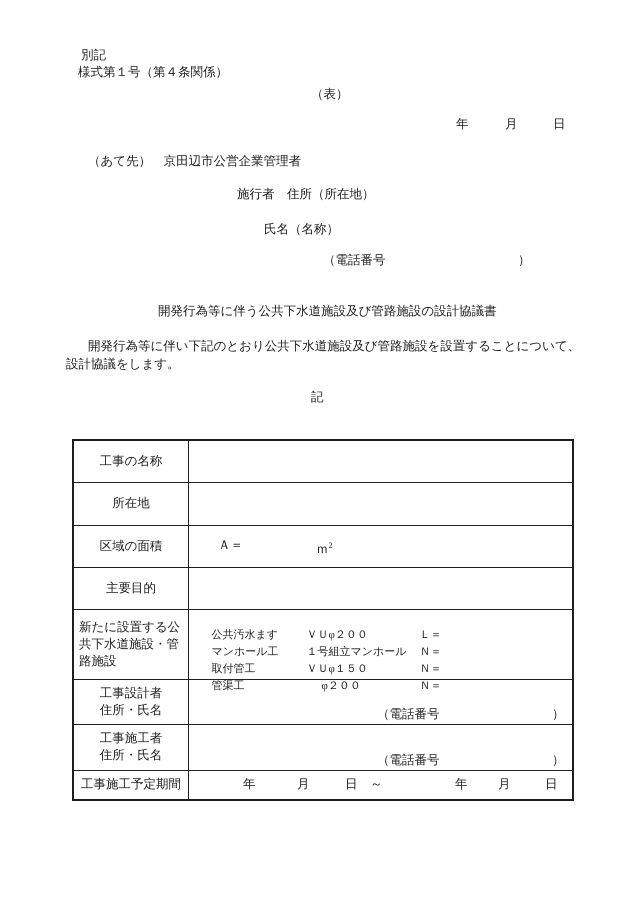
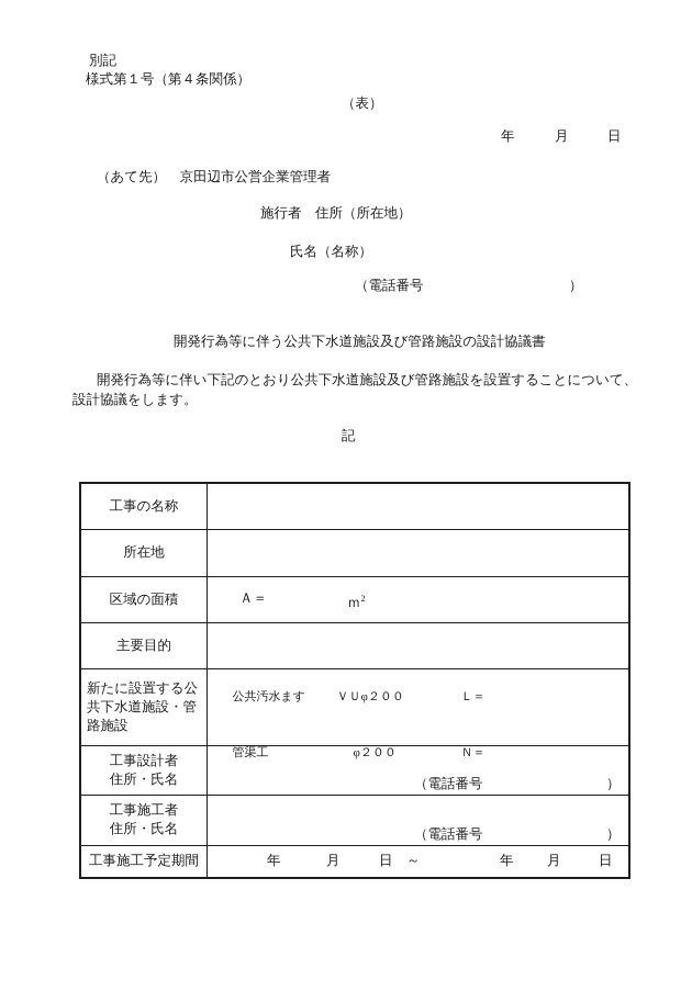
  別記
  様式第１号（第４条関係）
  （表）
  年
  月
  日
  （あて先） 京田辺市公営企業管理者
  施行者 住所（所在地）
  氏名（名称）
  （電話番号
  ）
  開発行為等に伴う公共下水道施設及び管路施設の設計協議書
  開発行為等に伴い下記のとおり公共下水道施設及び管路施設を設置することについて、
  設計協議をします。
  記
  工事の名称
  所在地
  区域の面積
  Ａ＝
  ｍ2
  主要目的
  新たに設置する公共下水道施設・管路施設
  公共汚水ます ＶＵφ２００ Ｌ＝
- マンホール工 １号組立マンホール Ｎ＝
- 取付管工 ＶＵφ１５０ Ｎ＝
  管渠工 φ２００ Ｎ＝
  工事設計者
  住所・氏名
  （電話番号
  ）
  工事施工者
  住所・氏名
  （電話番号
  ）
  工事施工予定期間
  年
  月
  日
  ～
  年
  月
  日
